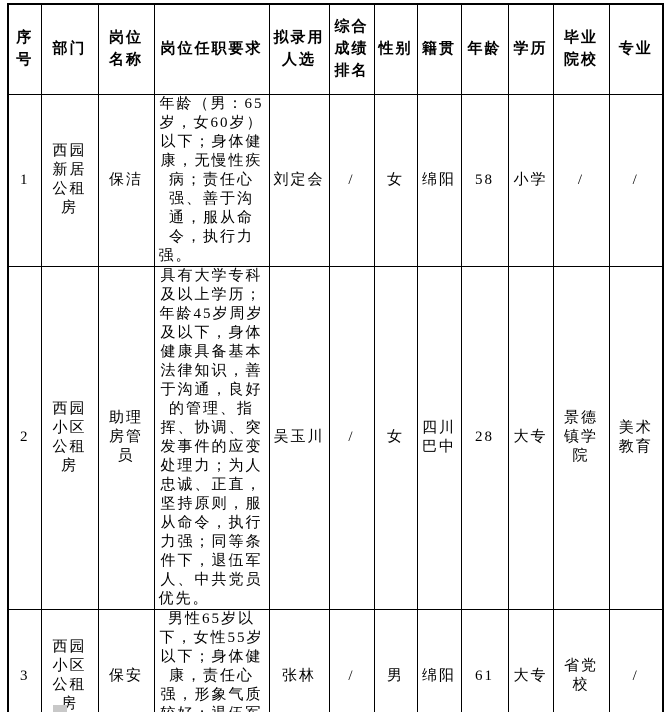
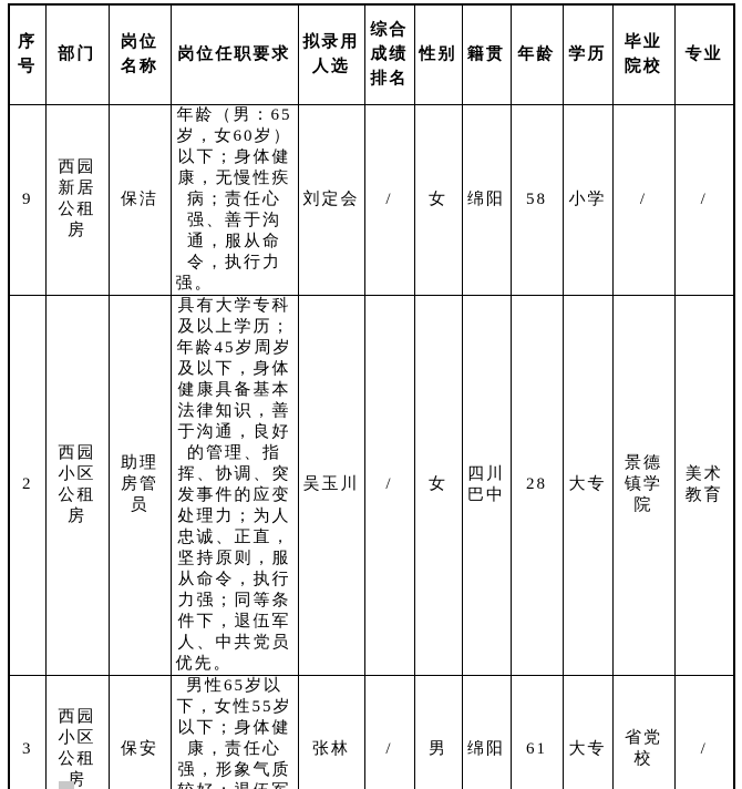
  序号	部门	岗位名称	岗位任职要求	拟录用人选	综合成绩排名	性别	籍贯	年龄	学历	毕业院校	专业
- 1	西园新居公租房	保洁	年龄（男：65岁，女60岁）以下；身体健康，无慢性疾病；责任心强、善于沟通，服从命令，执行力强。	刘定会	/	女	绵阳	58	小学	/	/
+ 9	西园新居公租房	保洁	年龄（男：65岁，女60岁）以下；身体健康，无慢性疾病；责任心强、善于沟通，服从命令，执行力强。	刘定会	/	女	绵阳	58	小学	/	/
  2	西园小区公租房	助理房管员	具有大学专科及以上学历；年龄45岁周岁及以下，身体健康具备基本法律知识，善于沟通，良好的管理、指挥、协调、突发事件的应变处理力；为人忠诚、正直，坚持原则，服从命令，执行力强；同等条件下，退伍军人、中共党员优先。	吴玉川	/	女	四川巴中	28	大专	景德镇学院	美术教育
  3	西园小区公租房	保安	男性65岁以下，女性55岁以下；身体健康，责任心强，形象气质	张林	/	男	绵阳	61	大专	省党校	/
